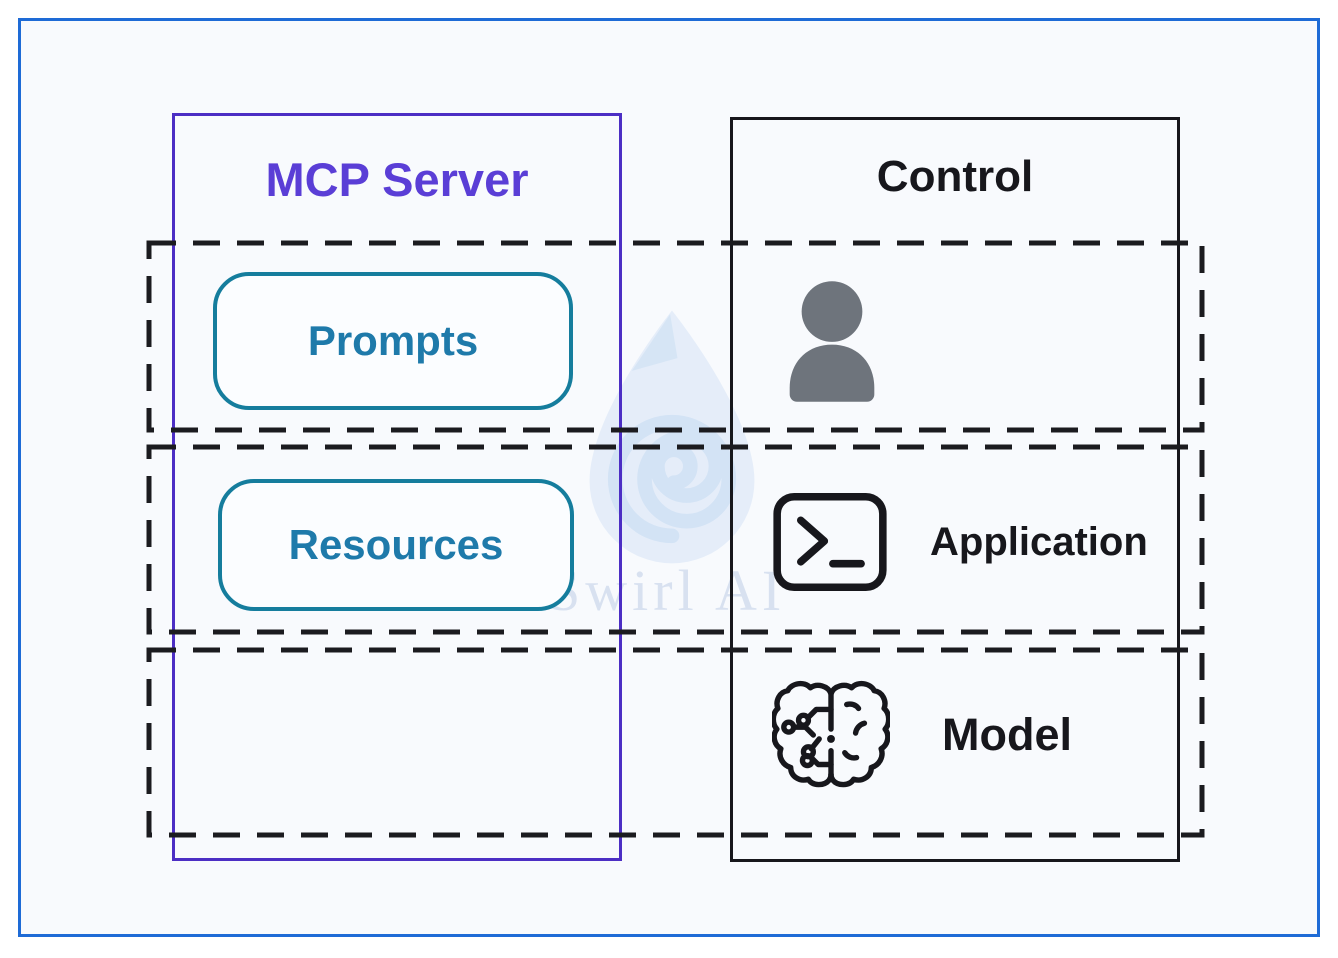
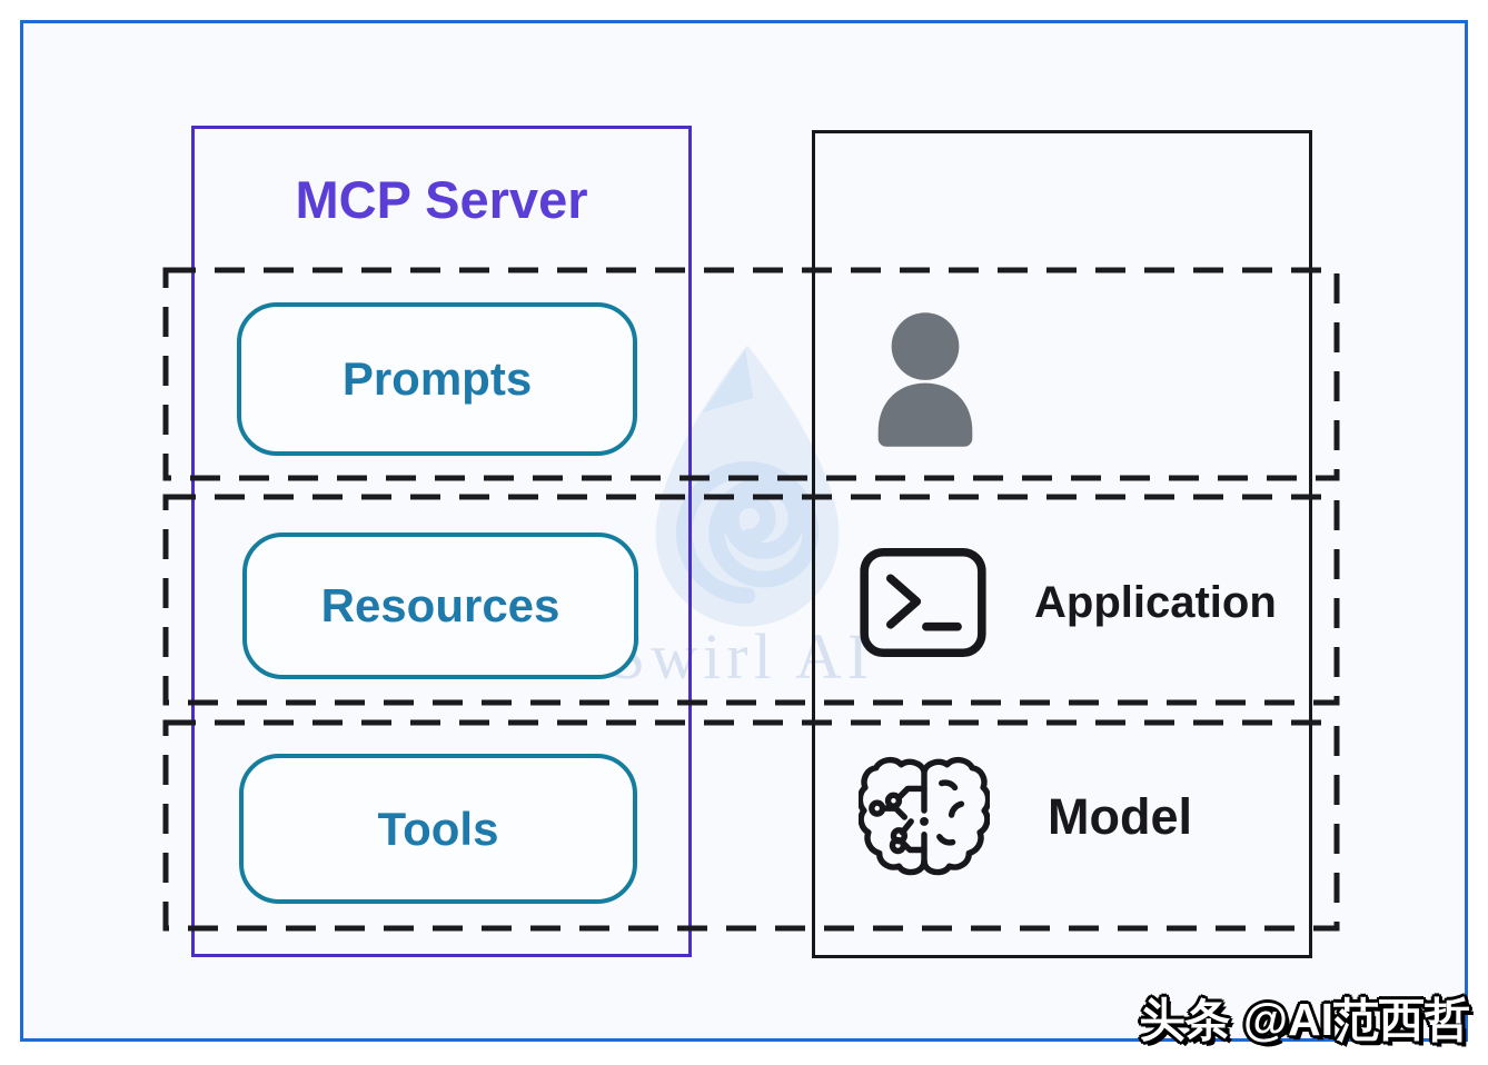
  wirl AI
  MCP Server
- Control
  Prompts
  Resources
+ Tools
  Application
  Model
+ 头条 @AI范西哲
